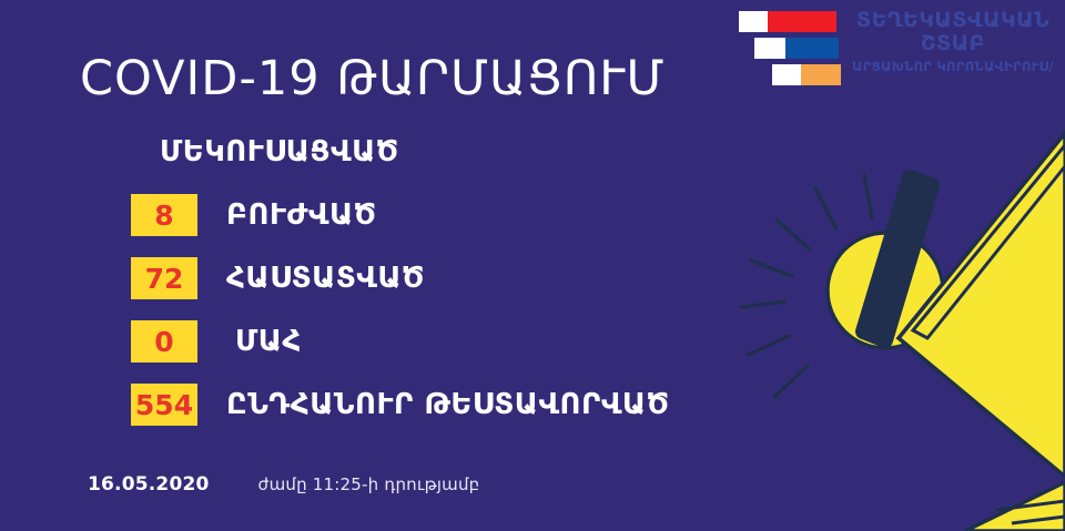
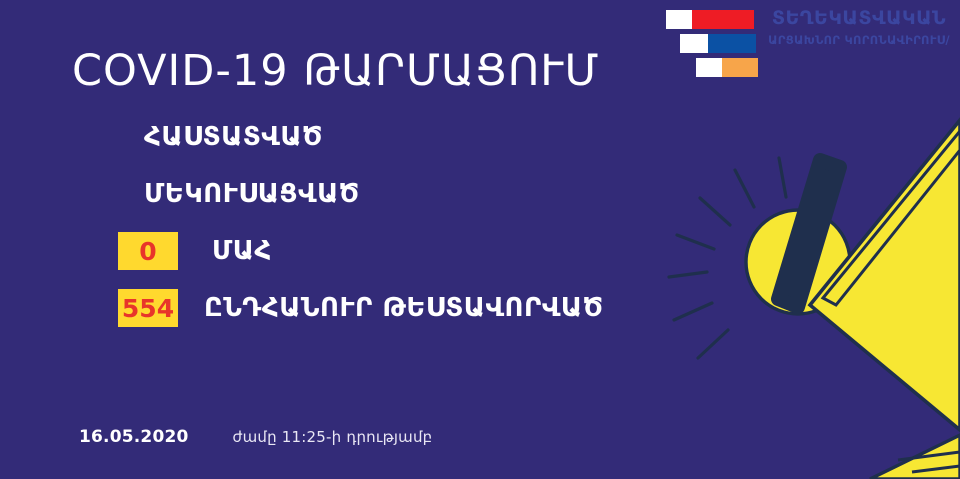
  ՏԵՂԵԿԱՏՎԱԿԱՆ
- ՇՏԱԲ
  ԱՐՑԱԽՆՈՐ ԿՈՐՈՆԱՎԻՐՈՒՍ/
  COVID-19 ԹԱՐՄԱՑՈՒՄ
- ՄԵԿՈՒՍԱՑՎԱԾ
+ ՀԱՍՏԱՏՎԱԾ
- 8
- ԲՈՒԺՎԱԾ
- 72
- ՀԱՍՏԱՏՎԱԾ
+ ՄԵԿՈՒՍԱՑՎԱԾ
  0
  ՄԱՀ
  554
  ԸՆԴՀԱՆՈՒՐ ԹԵՍՏԱՎՈՐՎԱԾ
  16.05.2020
  ժամը 11:25-ի դրությամբ
